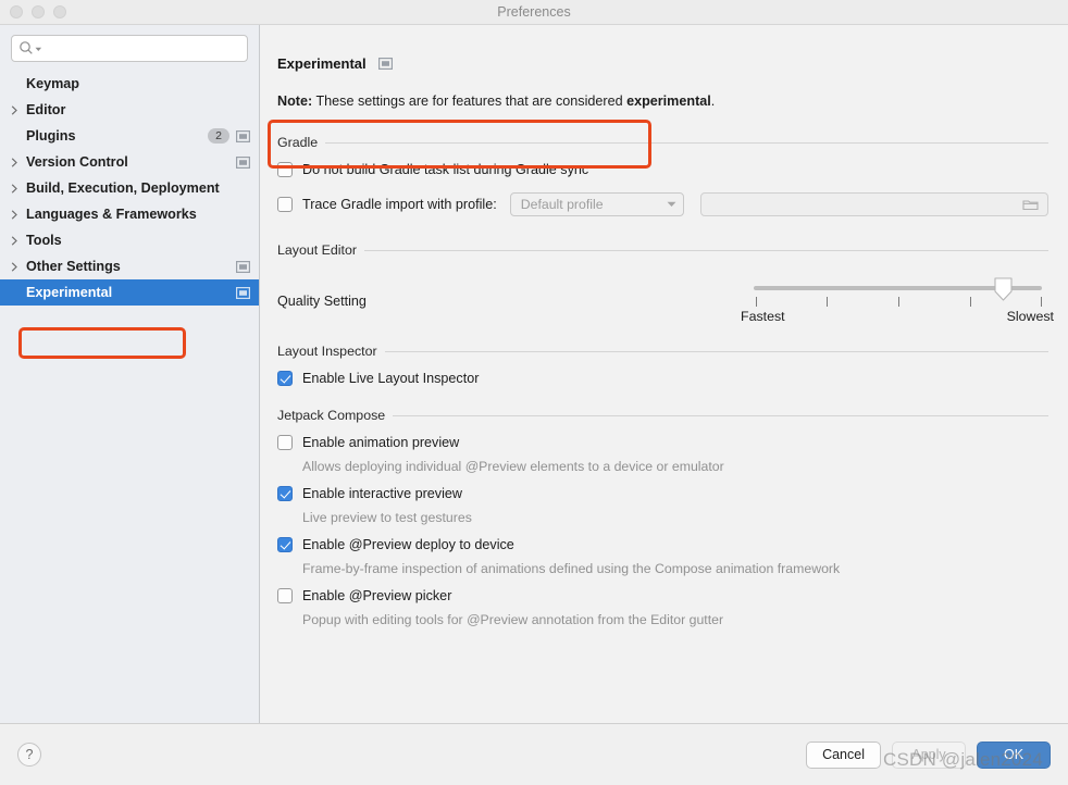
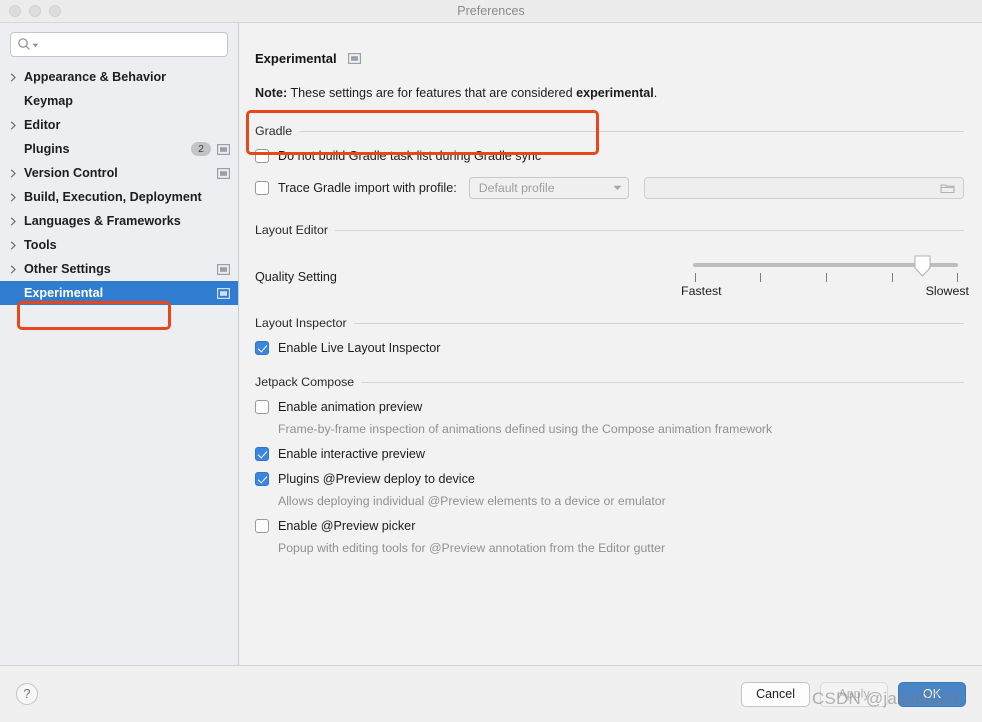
  Preferences
+ Appearance & Behavior
  Keymap
  Editor
  Plugins
  2
  Version Control
  Build, Execution, Deployment
  Languages & Frameworks
  Tools
  Other Settings
  Experimental
  Experimental
  Note: These settings are for features that are considered experimental.
  Gradle
  Do not build Gradle task list during Gradle sync
  Trace Gradle import with profile:
  Default profile
  Layout Editor
  Quality Setting
  Fastest
  Slowest
  Layout Inspector
  Enable Live Layout Inspector
  Jetpack Compose
  Enable animation preview
- Allows deploying individual @Preview elements to a device or emulator
+ Frame-by-frame inspection of animations defined using the Compose animation framework
  Enable interactive preview
- Live preview to test gestures
- Enable @Preview deploy to device
+ Plugins @Preview deploy to device
- Frame-by-frame inspection of animations defined using the Compose animation framework
+ Allows deploying individual @Preview elements to a device or emulator
  Enable @Preview picker
  Popup with editing tools for @Preview annotation from the Editor gutter
  ?
  Cancel
  Apply
  OK
  CSDN @jalen2024
